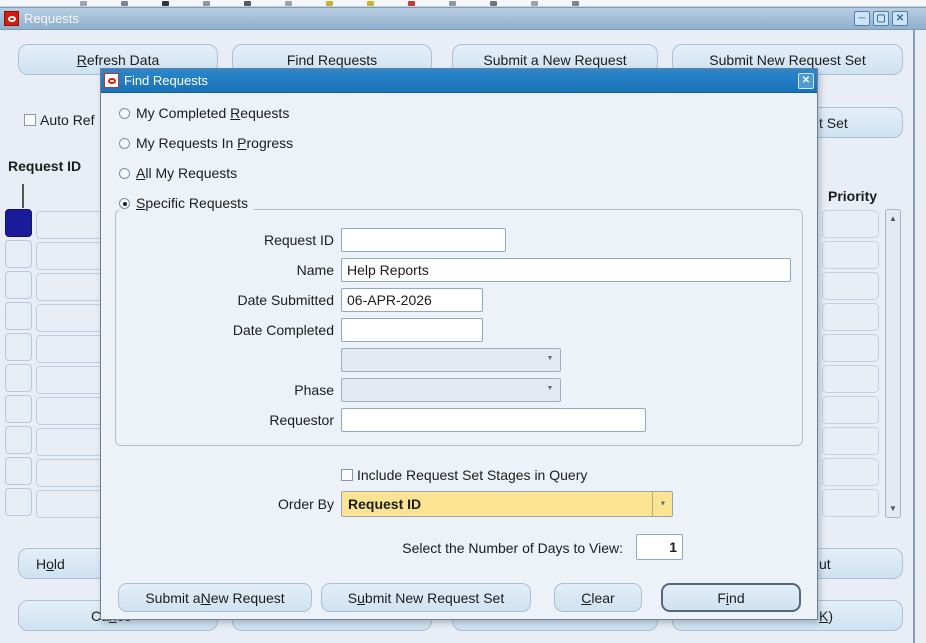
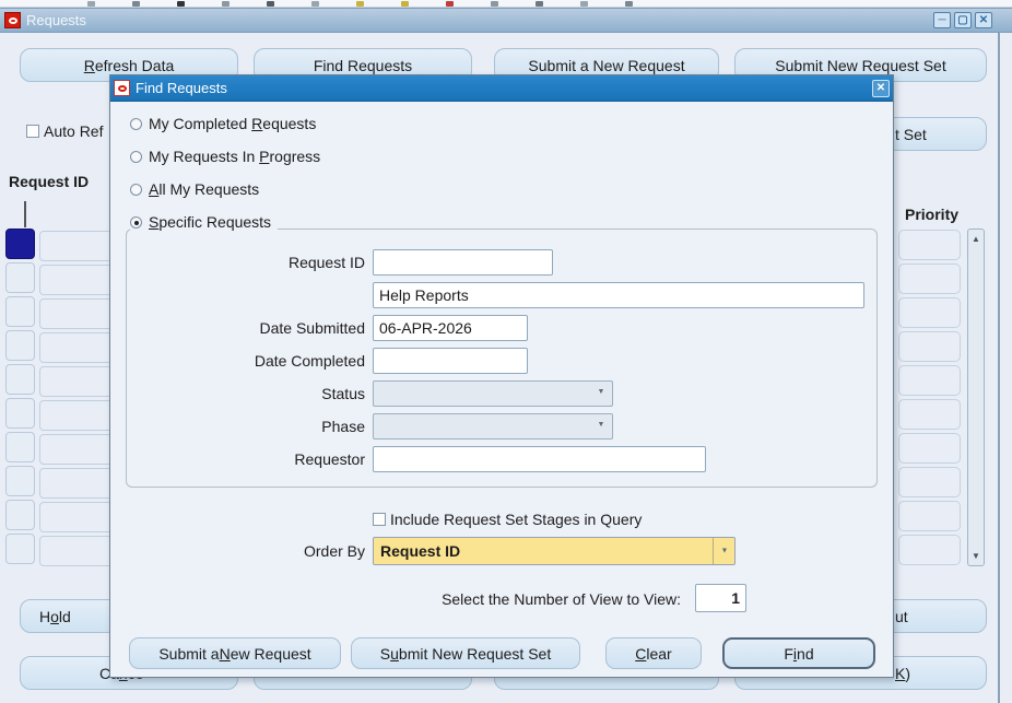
  Requests
  ─
  ▢
  ✕
  R
  efresh Data
  Find Requests
  Submit a New Request
  Submit New Request Set
  Auto Ref
  t Set
  Request ID
  Priority
  ▲
  ▼
  H
  o
  ld
  ut
  K
  )
  Find Requests
  ✕
  My Completed Requests
  My Requests In Progress
  All My Requests
  Specific Requests
  Request ID
- Name
  Help Reports
  Date Submitted
  06-APR-2026
  Date Completed
+ Status
  Phase
  Requestor
  Include Request Set Stages in Query
  Order By
  Request ID
- Select the Number of Days to View:
+ Select the Number of View to View:
  1
  Submit a
  N
  ew Request
  S
  u
  bmit New Request Set
  C
  lear
  F
  i
  nd
